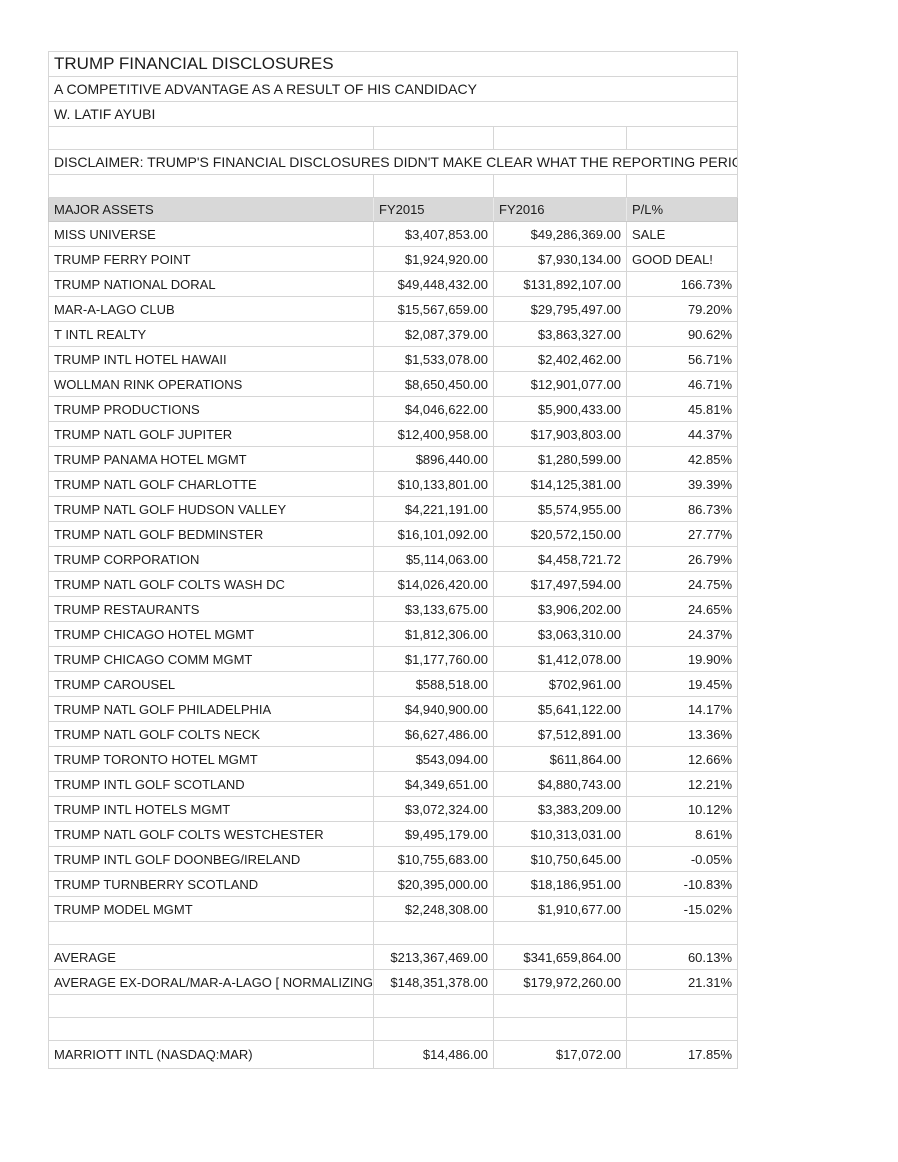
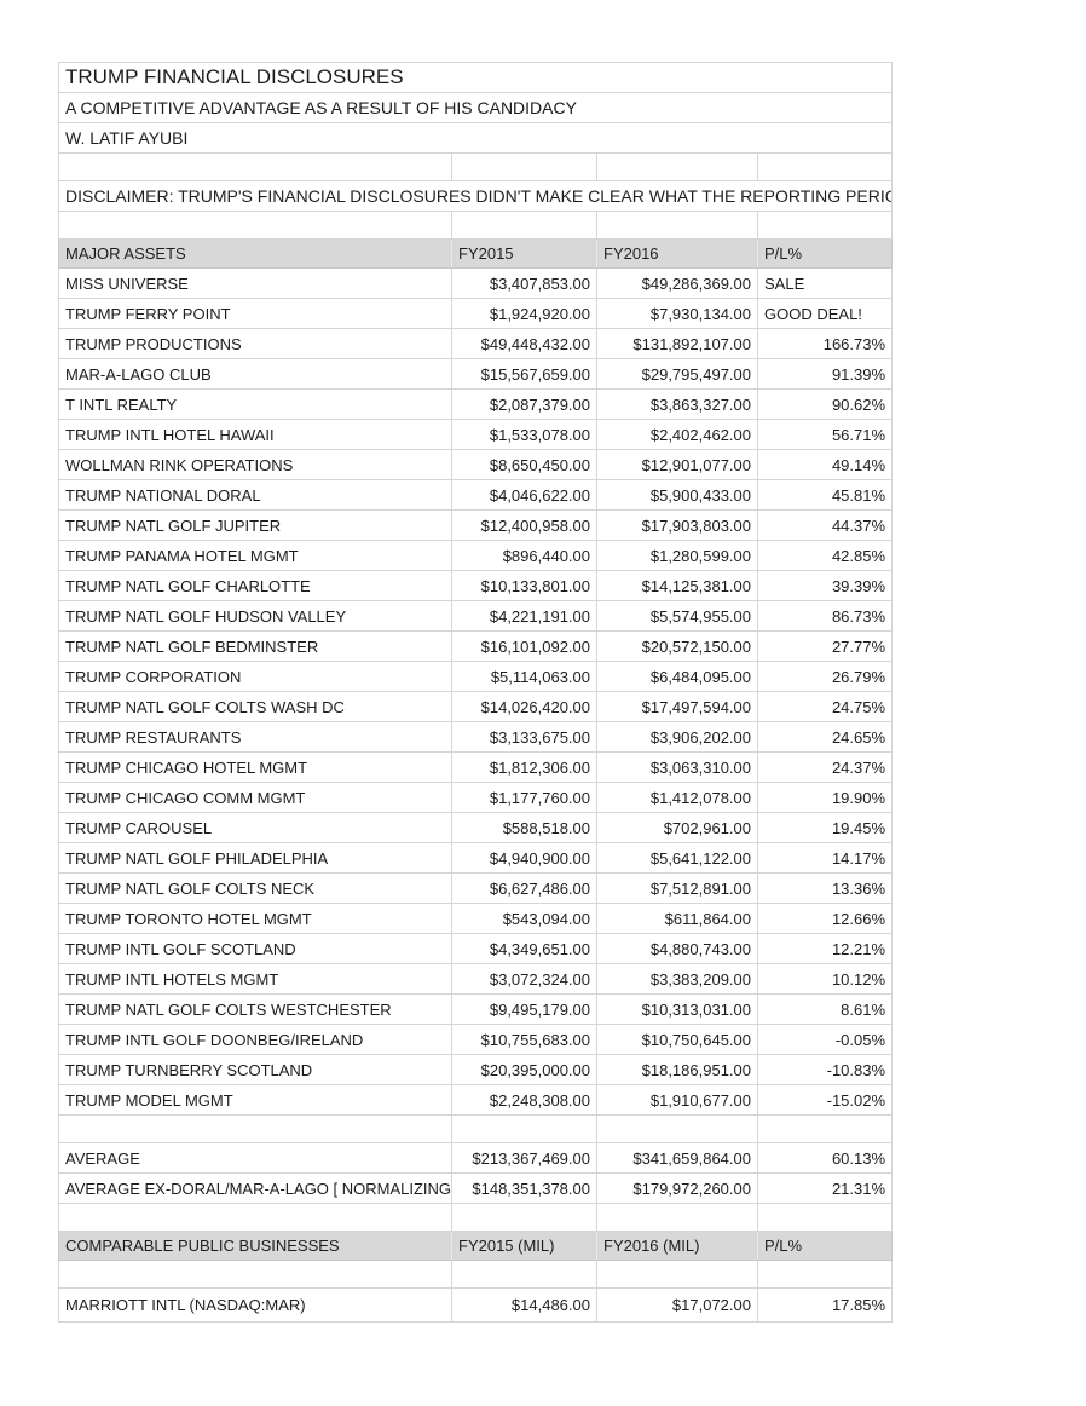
  TRUMP FINANCIAL DISCLOSURES
  A COMPETITIVE ADVANTAGE AS A RESULT OF HIS CANDIDACY
  W. LATIF AYUBI
  MAJOR ASSETS	FY2015	FY2016	P/L%
  MISS UNIVERSE	$3,407,853.00	$49,286,369.00	SALE
  TRUMP FERRY POINT	$1,924,920.00	$7,930,134.00	GOOD DEAL!
- TRUMP NATIONAL DORAL	$49,448,432.00	$131,892,107.00	166.73%
+ TRUMP PRODUCTIONS	$49,448,432.00	$131,892,107.00	166.73%
- MAR-A-LAGO CLUB	$15,567,659.00	$29,795,497.00	79.20%
+ MAR-A-LAGO CLUB	$15,567,659.00	$29,795,497.00	91.39%
  T INTL REALTY	$2,087,379.00	$3,863,327.00	90.62%
  TRUMP INTL HOTEL HAWAII	$1,533,078.00	$2,402,462.00	56.71%
- WOLLMAN RINK OPERATIONS	$8,650,450.00	$12,901,077.00	46.71%
+ WOLLMAN RINK OPERATIONS	$8,650,450.00	$12,901,077.00	49.14%
- TRUMP PRODUCTIONS	$4,046,622.00	$5,900,433.00	45.81%
+ TRUMP NATIONAL DORAL	$4,046,622.00	$5,900,433.00	45.81%
  TRUMP NATL GOLF JUPITER	$12,400,958.00	$17,903,803.00	44.37%
  TRUMP PANAMA HOTEL MGMT	$896,440.00	$1,280,599.00	42.85%
  TRUMP NATL GOLF CHARLOTTE	$10,133,801.00	$14,125,381.00	39.39%
  TRUMP NATL GOLF HUDSON VALLEY	$4,221,191.00	$5,574,955.00	86.73%
  TRUMP NATL GOLF BEDMINSTER	$16,101,092.00	$20,572,150.00	27.77%
- TRUMP CORPORATION	$5,114,063.00	$4,458,721.72	26.79%
+ TRUMP CORPORATION	$5,114,063.00	$6,484,095.00	26.79%
  TRUMP NATL GOLF COLTS WASH DC	$14,026,420.00	$17,497,594.00	24.75%
  TRUMP RESTAURANTS	$3,133,675.00	$3,906,202.00	24.65%
  TRUMP CHICAGO HOTEL MGMT	$1,812,306.00	$3,063,310.00	24.37%
  TRUMP CHICAGO COMM MGMT	$1,177,760.00	$1,412,078.00	19.90%
  TRUMP CAROUSEL	$588,518.00	$702,961.00	19.45%
  TRUMP NATL GOLF PHILADELPHIA	$4,940,900.00	$5,641,122.00	14.17%
  TRUMP NATL GOLF COLTS NECK	$6,627,486.00	$7,512,891.00	13.36%
  TRUMP TORONTO HOTEL MGMT	$543,094.00	$611,864.00	12.66%
  TRUMP INTL GOLF SCOTLAND	$4,349,651.00	$4,880,743.00	12.21%
  TRUMP INTL HOTELS MGMT	$3,072,324.00	$3,383,209.00	10.12%
  TRUMP NATL GOLF COLTS WESTCHESTER	$9,495,179.00	$10,313,031.00	8.61%
  TRUMP INTL GOLF DOONBEG/IRELAND	$10,755,683.00	$10,750,645.00	-0.05%
  TRUMP TURNBERRY SCOTLAND	$20,395,000.00	$18,186,951.00	-10.83%
  TRUMP MODEL MGMT	$2,248,308.00	$1,910,677.00	-15.02%
  AVERAGE	$213,367,469.00	$341,659,864.00	60.13%
  AVERAGE EX-DORAL/MAR-A-LAGO [ NORMALIZING	$148,351,378.00	$179,972,260.00	21.31%
+ COMPARABLE PUBLIC BUSINESSES	FY2015 (MIL)	FY2016 (MIL)	P/L%
  MARRIOTT INTL (NASDAQ:MAR)	$14,486.00	$17,072.00	17.85%
